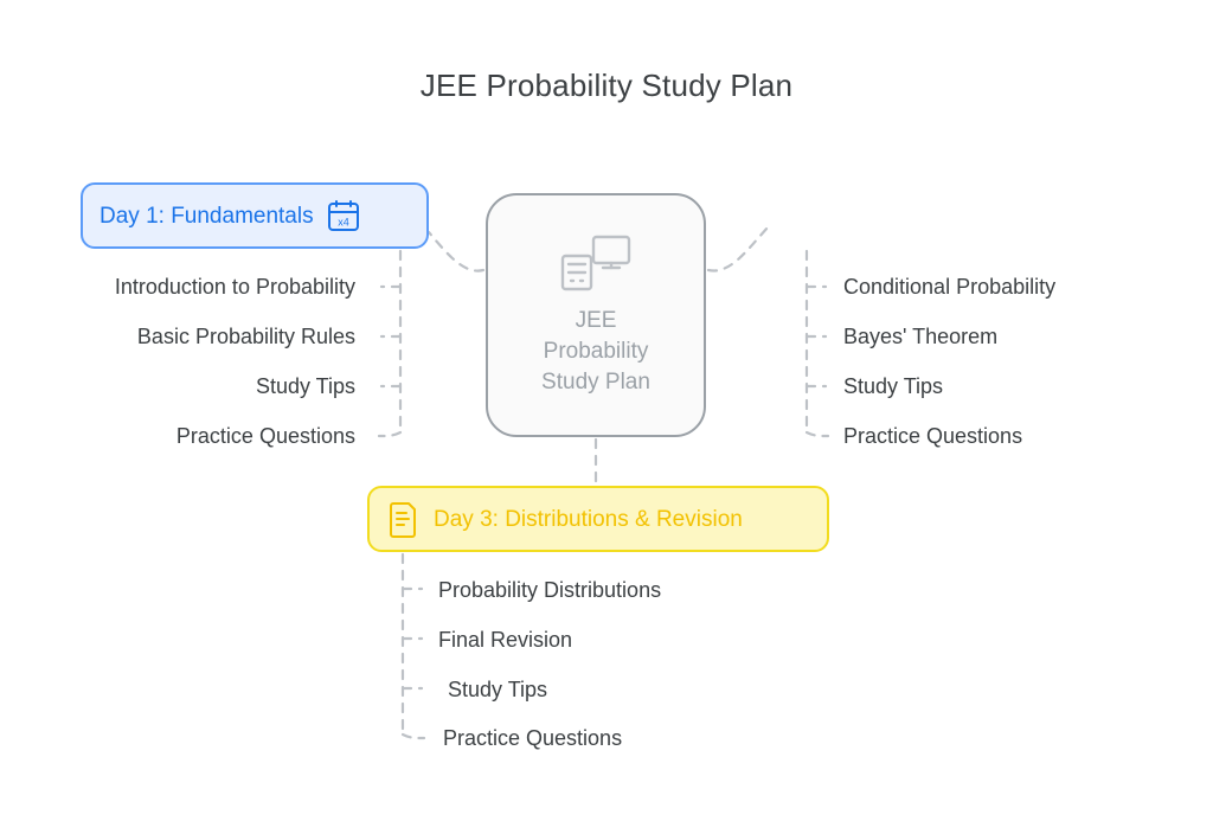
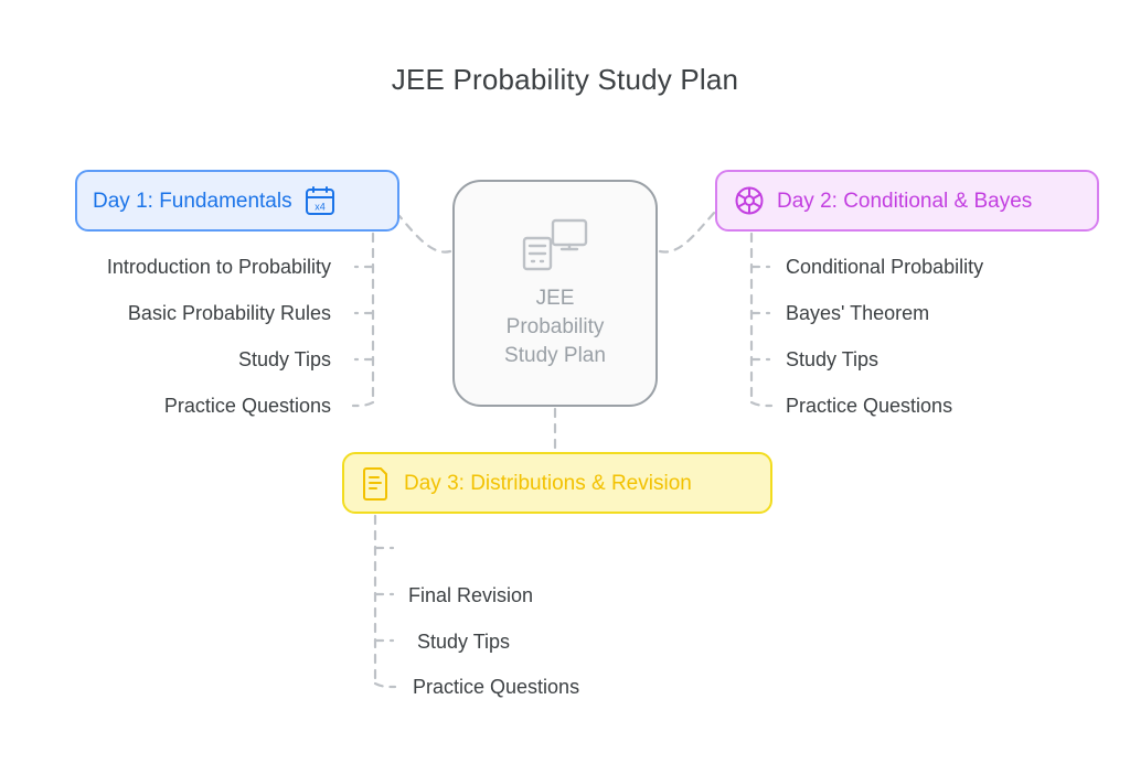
  JEE Probability Study Plan
  JEE
  Probability
  Study Plan
  Day 1: Fundamentals
  x4
+ Day 2: Conditional & Bayes
  Day 3: Distributions & Revision
  Introduction to Probability
  Basic Probability Rules
  Study Tips
  Practice Questions
  Conditional Probability
  Bayes' Theorem
  Study Tips
  Practice Questions
- Probability Distributions
  Final Revision
  Study Tips
  Practice Questions
